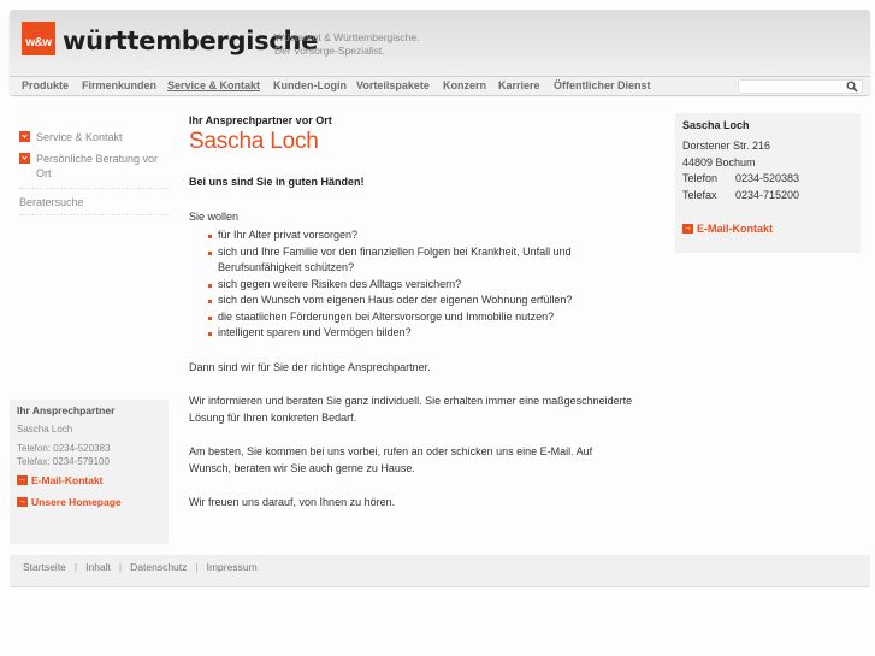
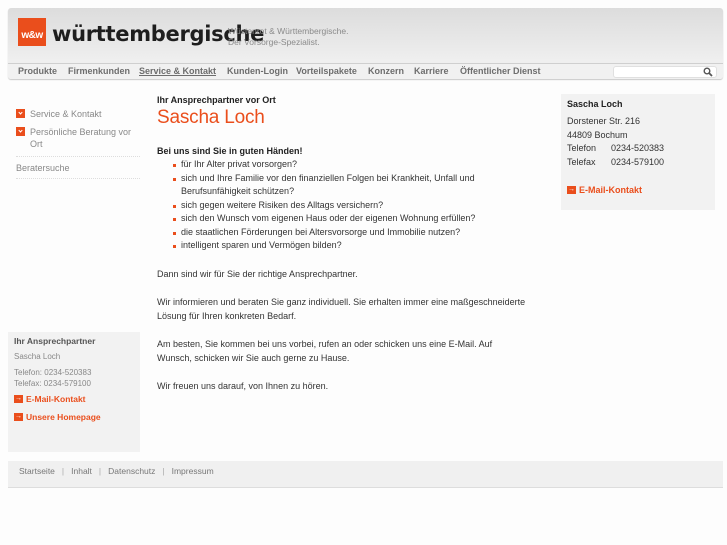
  w&w
  württembergische
  Wüstenrot & Württembergische.
  Der Vorsorge-Spezialist.
  Produkte
  Firmenkunden
  Service & Kontakt
  Kunden-Login
  Vorteilspakete
  Konzern
  Karriere
  Öffentlicher Dienst
  Service & Kontakt
  Persönliche Beratung vor Ort
  Beratersuche
  Ihr Ansprechpartner
  Sascha Loch
  Telefon: 0234-520383
  Telefax: 0234-579100
  E-Mail-Kontakt
  Unsere Homepage
  Ihr Ansprechpartner vor Ort
  Sascha Loch
  Bei uns sind Sie in guten Händen!
- Sie wollen
  für Ihr Alter privat vorsorgen?
  sich und Ihre Familie vor den finanziellen Folgen bei Krankheit, Unfall und Berufsunfähigkeit schützen?
  sich gegen weitere Risiken des Alltags versichern?
  sich den Wunsch vom eigenen Haus oder der eigenen Wohnung erfüllen?
  die staatlichen Förderungen bei Altersvorsorge und Immobilie nutzen?
  intelligent sparen und Vermögen bilden?
  Dann sind wir für Sie der richtige Ansprechpartner.
  Wir informieren und beraten Sie ganz individuell. Sie erhalten immer eine maßgeschneiderte Lösung für Ihren konkreten Bedarf.
- Am besten, Sie kommen bei uns vorbei, rufen an oder schicken uns eine E-Mail. Auf Wunsch, beraten wir Sie auch gerne zu Hause.
+ Am besten, Sie kommen bei uns vorbei, rufen an oder schicken uns eine E-Mail. Auf Wunsch, schicken wir Sie auch gerne zu Hause.
  Wir freuen uns darauf, von Ihnen zu hören.
  Sascha Loch
  Dorstener Str. 216
  44809 Bochum
  Telefon
  0234-520383
  Telefax
- 0234-715200
+ 0234-579100
  E-Mail-Kontakt
  Startseite
  |
  Inhalt
  |
  Datenschutz
  |
  Impressum
